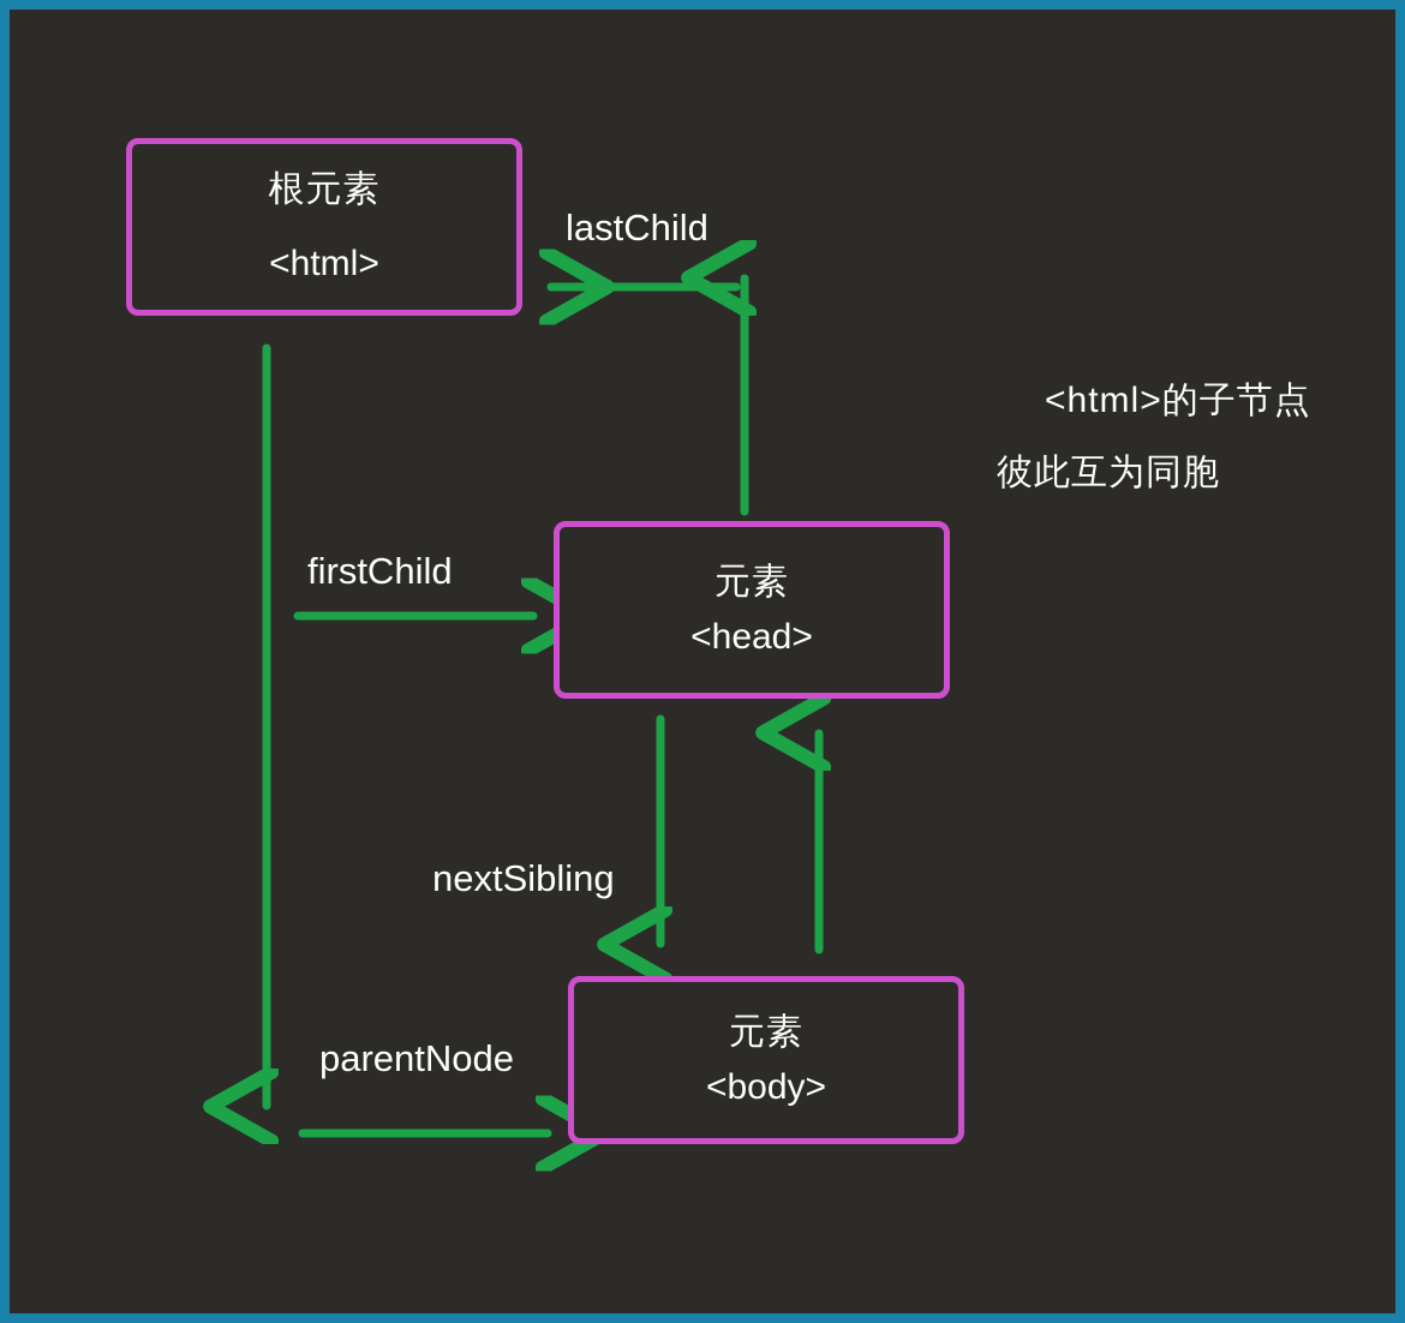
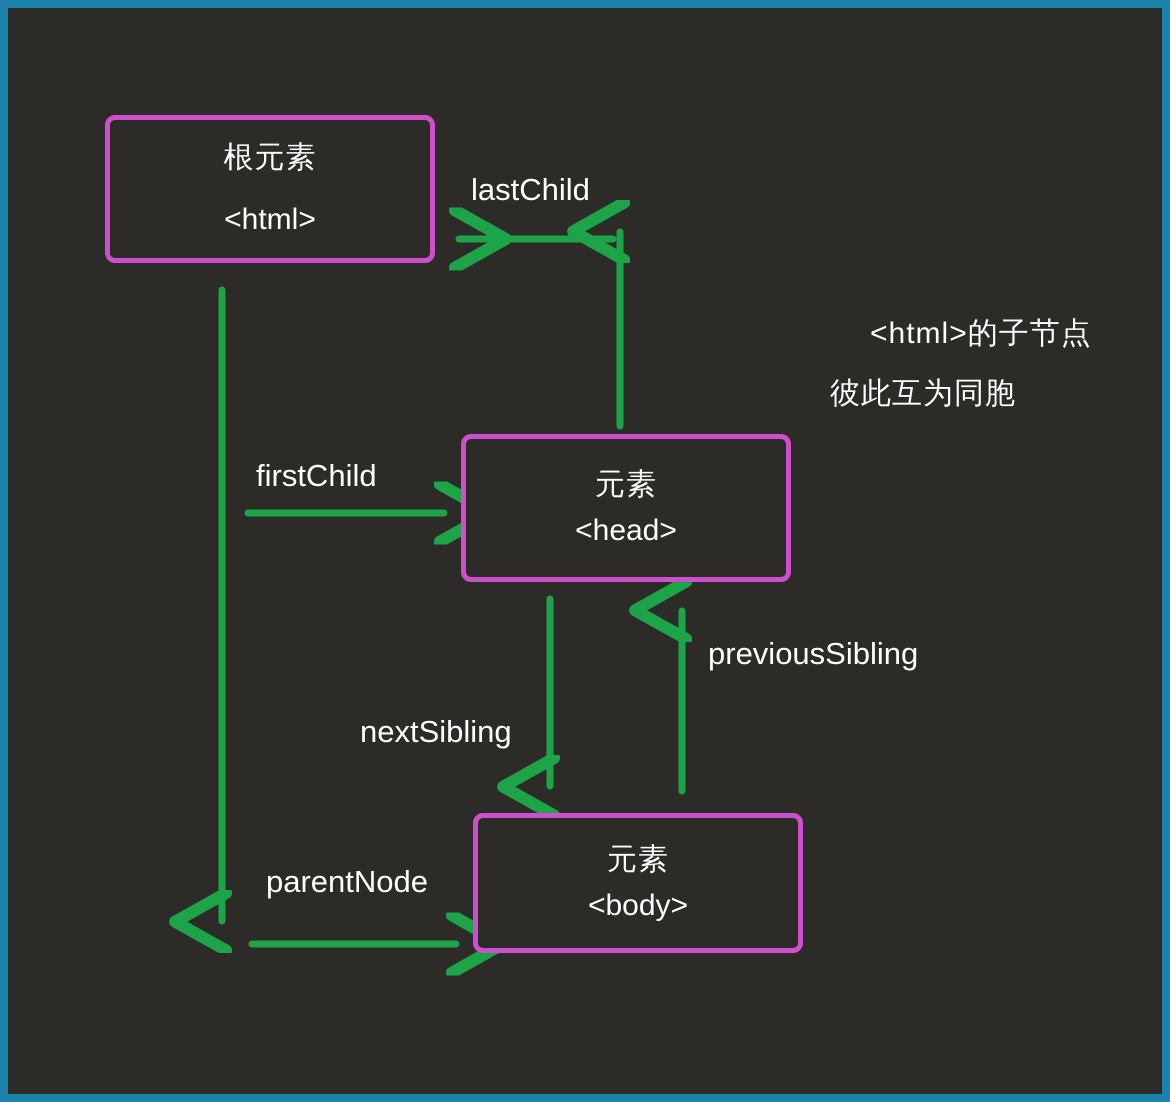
  根元素
  <html>
  元素
  <head>
  元素
  <body>
  lastChild
  firstChild
  parentNode
  nextSibling
+ previousSibling
  <html>的子节点
  彼此互为同胞
